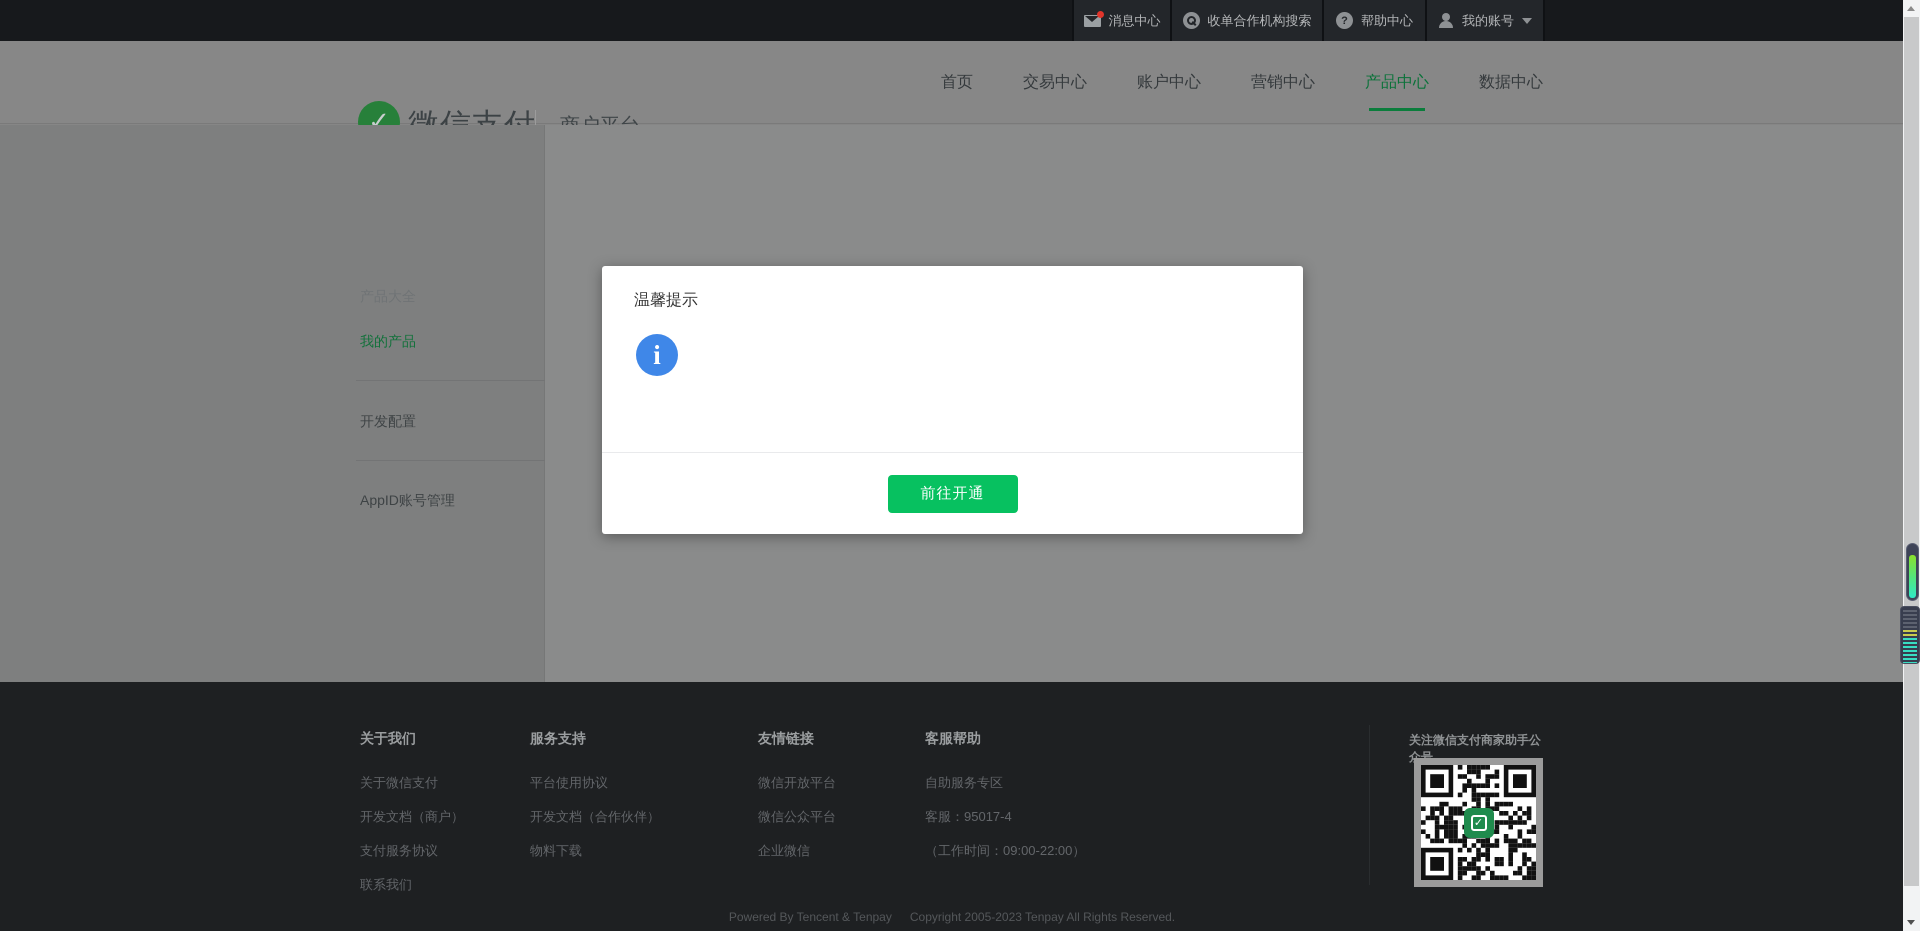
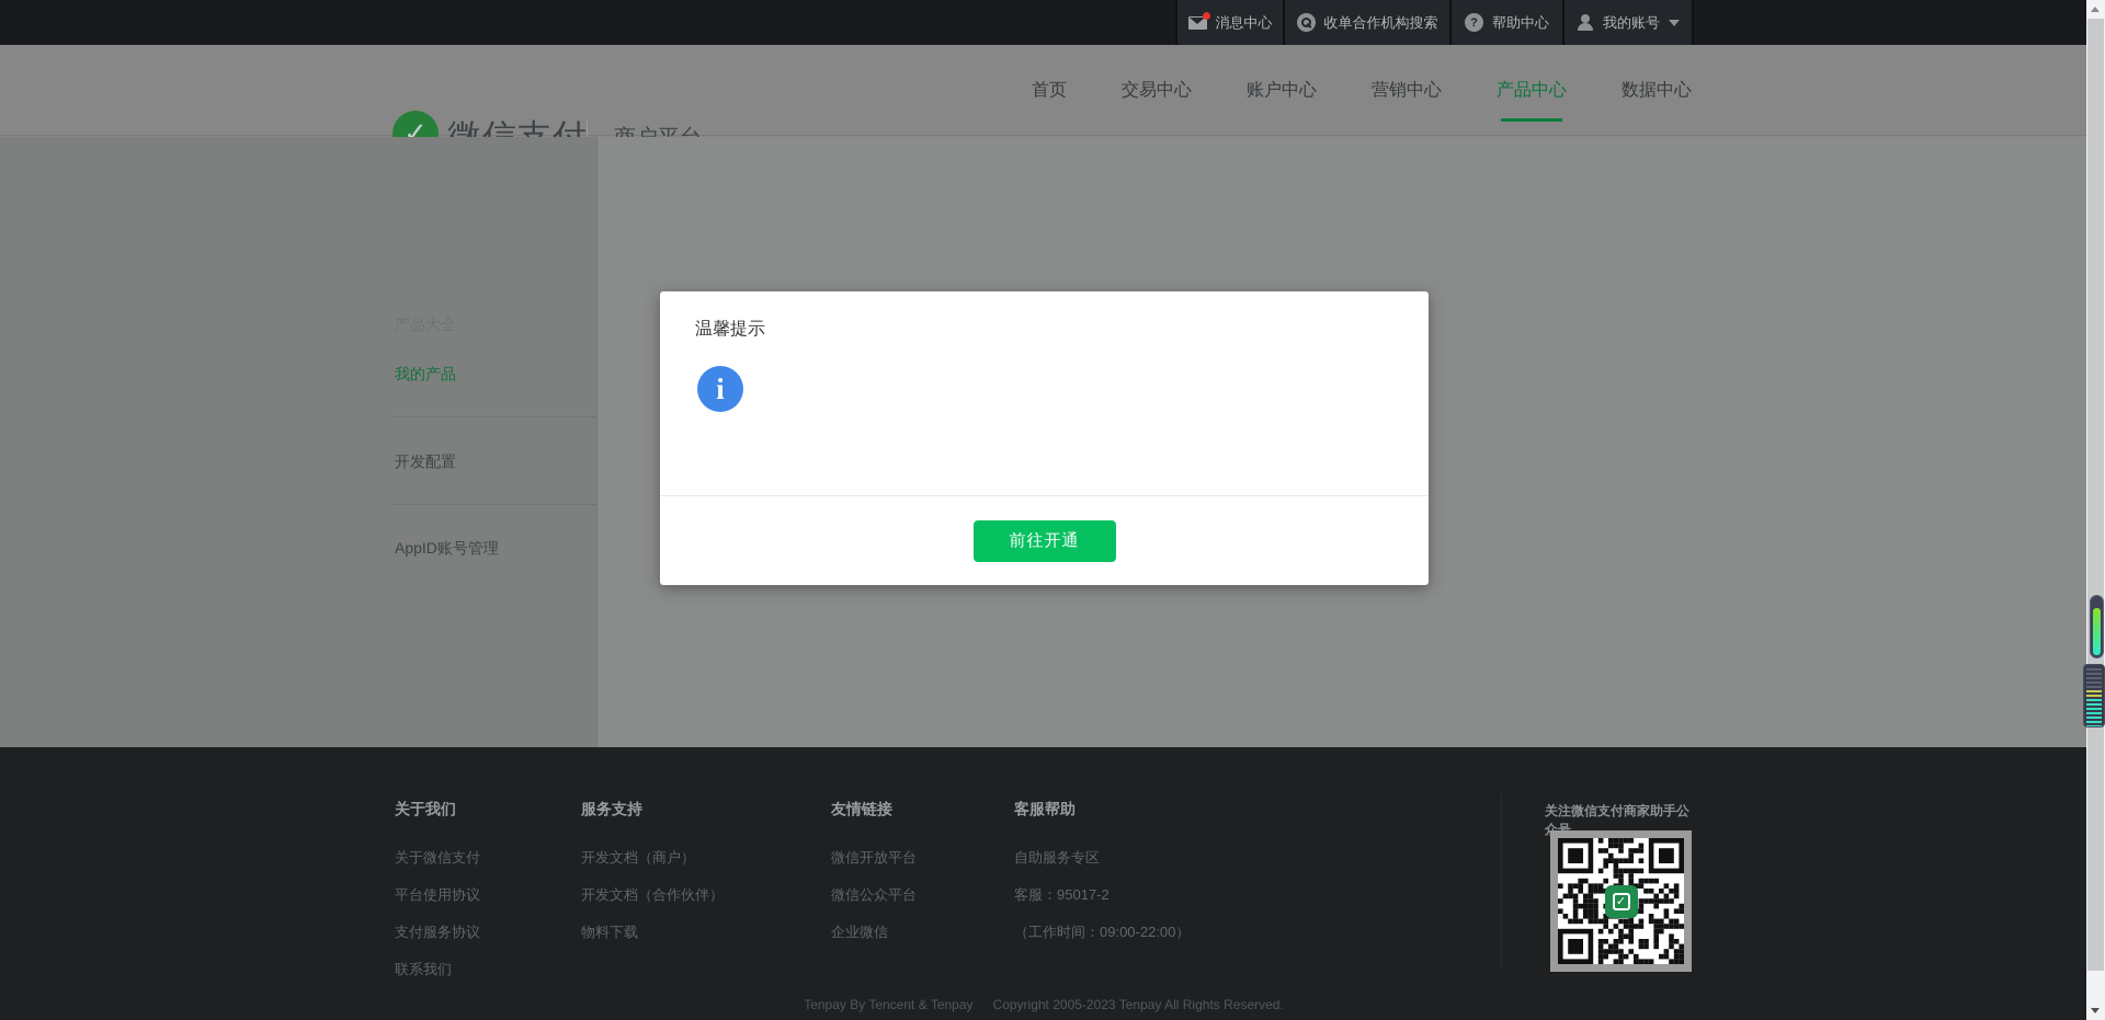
  消息中心
  收单合作机构搜索
  ?
  帮助中心
  我的账号
  ✓
  首页
  交易中心
  账户中心
  营销中心
  产品中心
  数据中心
  我的产品
  开发配置
  AppID账号管理
  温馨提示
  i
  前往开通
  关于我们
  关于微信支付
- 开发文档（商户）
+ 平台使用协议
  支付服务协议
  联系我们
  服务支持
- 平台使用协议
+ 开发文档（商户）
  开发文档（合作伙伴）
  物料下载
  友情链接
  微信开放平台
  微信公众平台
  企业微信
  客服帮助
  自助服务专区
- 客服：95017-4
+ 客服：95017-2
  （工作时间：09:00-22:00）
  关注微信支付商家助手公众号
  ✓
- Powered By Tencent & Tenpay Copyright 2005-2023 Tenpay All Rights Reserved.
+ Tenpay By Tencent & Tenpay Copyright 2005-2023 Tenpay All Rights Reserved.
